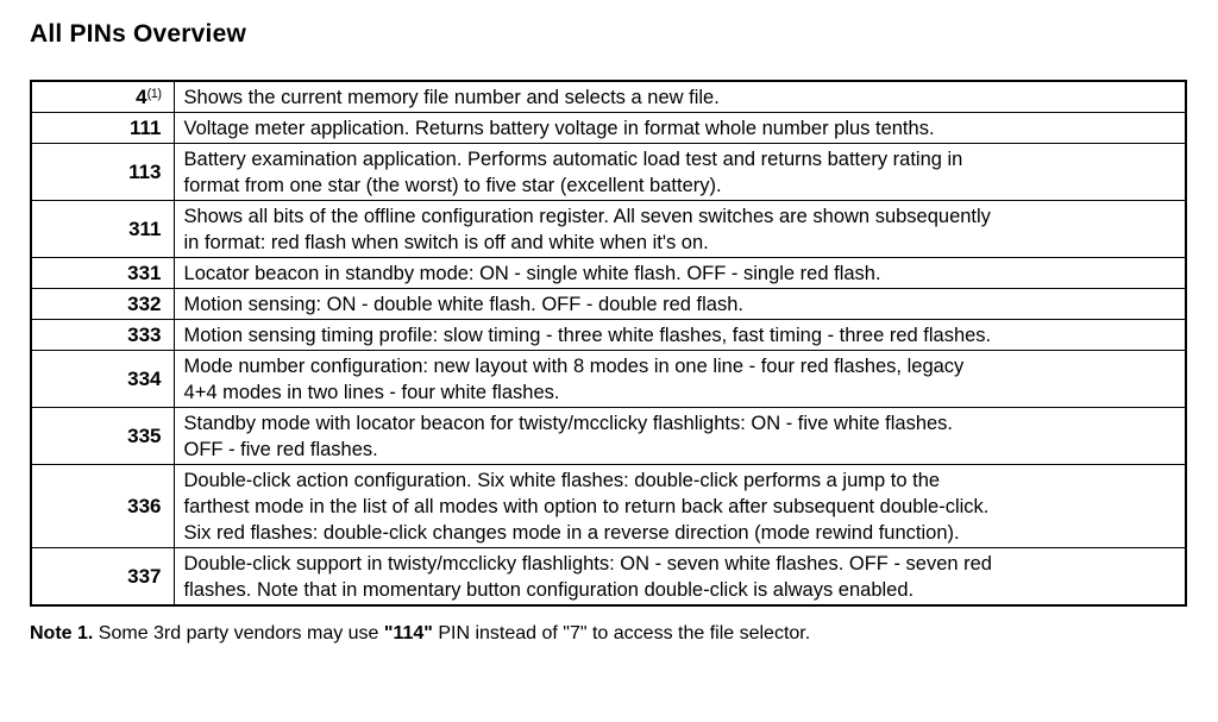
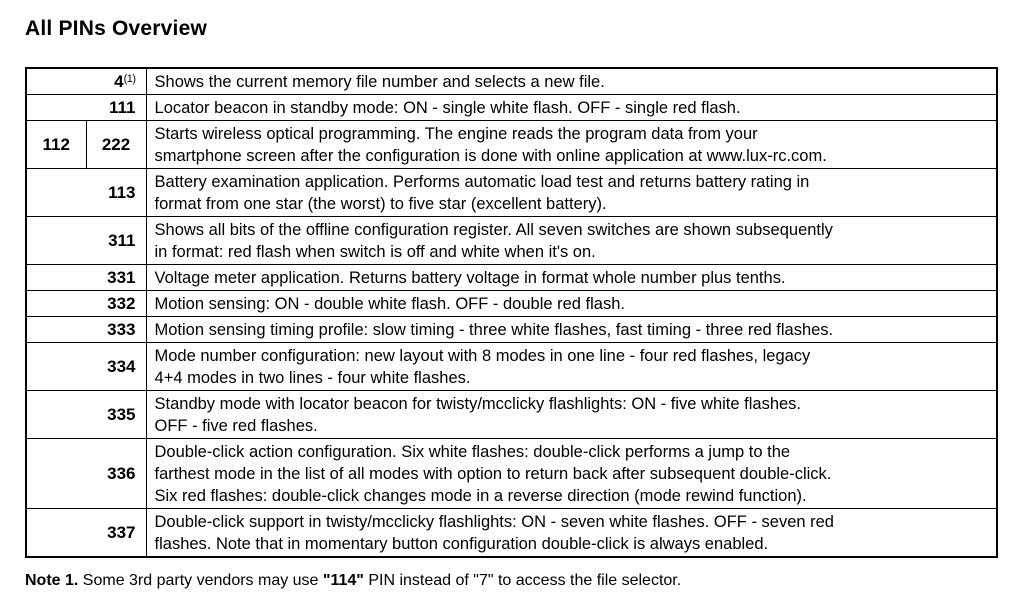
  All PINs Overview
  4(1)	Shows the current memory file number and selects a new file.
- 111	Voltage meter application. Returns battery voltage in format whole number plus tenths.
+ 111	Locator beacon in standby mode: ON - single white flash. OFF - single red flash.
+ 112	222	Starts wireless optical programming. The engine reads the program data from your smartphone screen after the configuration is done with online application at www.lux-rc.com.
  113	Battery examination application. Performs automatic load test and returns battery rating in format from one star (the worst) to five star (excellent battery).
  311	Shows all bits of the offline configuration register. All seven switches are shown subsequently in format: red flash when switch is off and white when it's on.
- 331	Locator beacon in standby mode: ON - single white flash. OFF - single red flash.
+ 331	Voltage meter application. Returns battery voltage in format whole number plus tenths.
  332	Motion sensing: ON - double white flash. OFF - double red flash.
  333	Motion sensing timing profile: slow timing - three white flashes, fast timing - three red flashes.
  334	Mode number configuration: new layout with 8 modes in one line - four red flashes, legacy 4+4 modes in two lines - four white flashes.
  335	Standby mode with locator beacon for twisty/mcclicky flashlights: ON - five white flashes. OFF - five red flashes.
  336	Double-click action configuration. Six white flashes: double-click performs a jump to the farthest mode in the list of all modes with option to return back after subsequent double-click. Six red flashes: double-click changes mode in a reverse direction (mode rewind function).
  337	Double-click support in twisty/mcclicky flashlights: ON - seven white flashes. OFF - seven red flashes. Note that in momentary button configuration double-click is always enabled.
  Note 1. Some 3rd party vendors may use "114" PIN instead of "7" to access the file selector.
